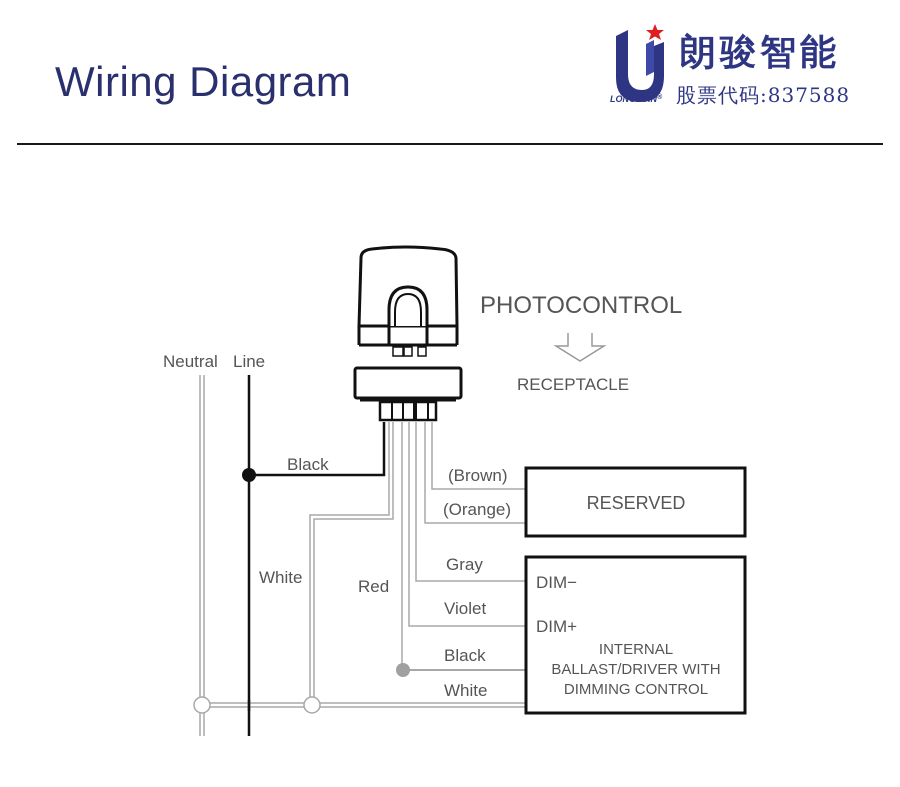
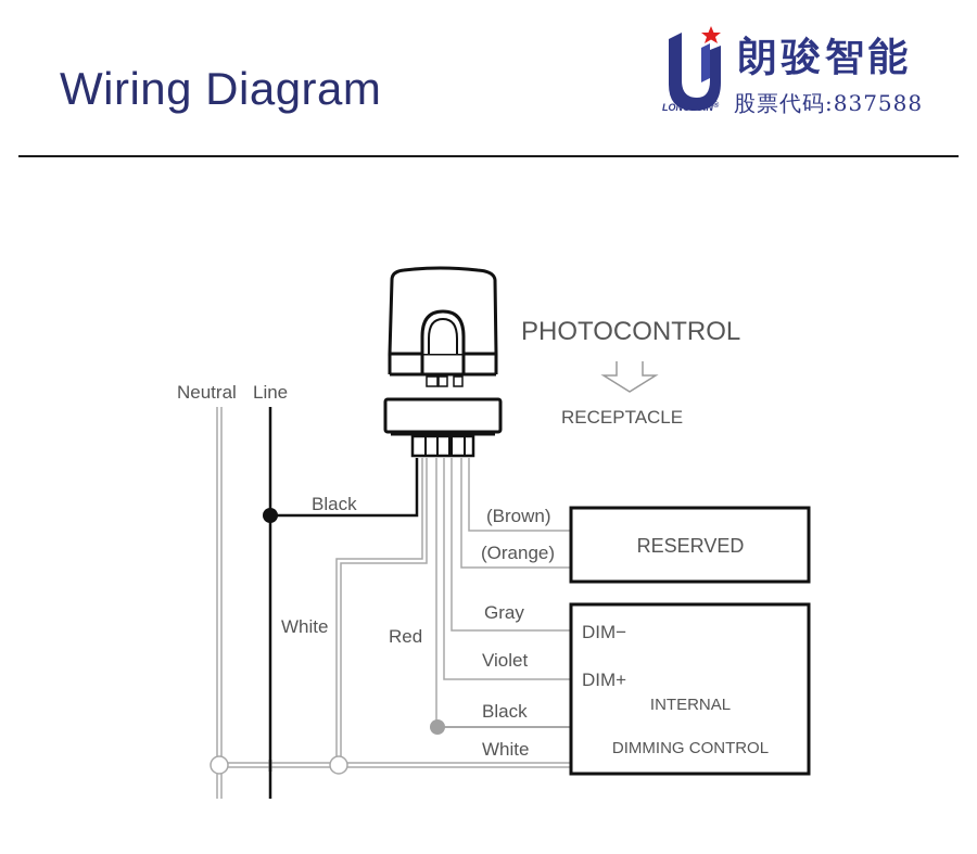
  Wiring Diagram
  LONGJOIN
  朗骏智能
  股票代码:837588
  PHOTOCONTROL
  RECEPTACLE
  Neutral
  Line
  Black
  White
  Red
  Violet
  Gray
  (Orange)
  (Brown)
  Black
  White
  RESERVED
  DIM−
  DIM+
  INTERNAL
- BALLAST/DRIVER WITH
  DIMMING CONTROL
